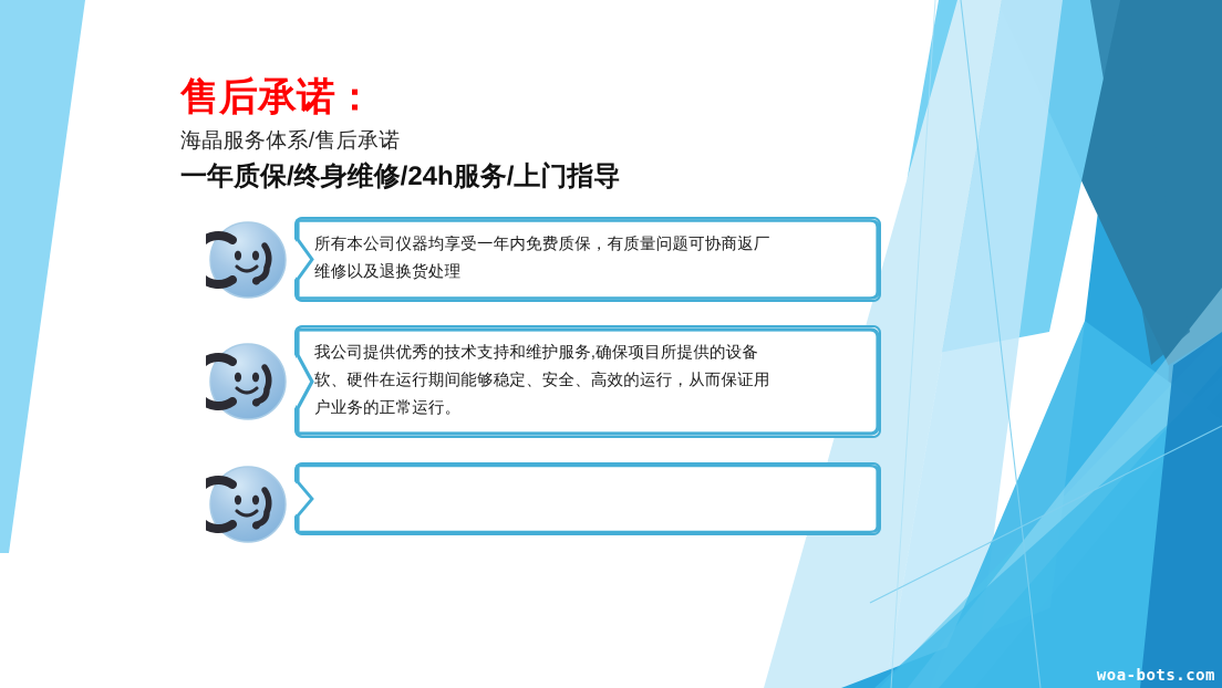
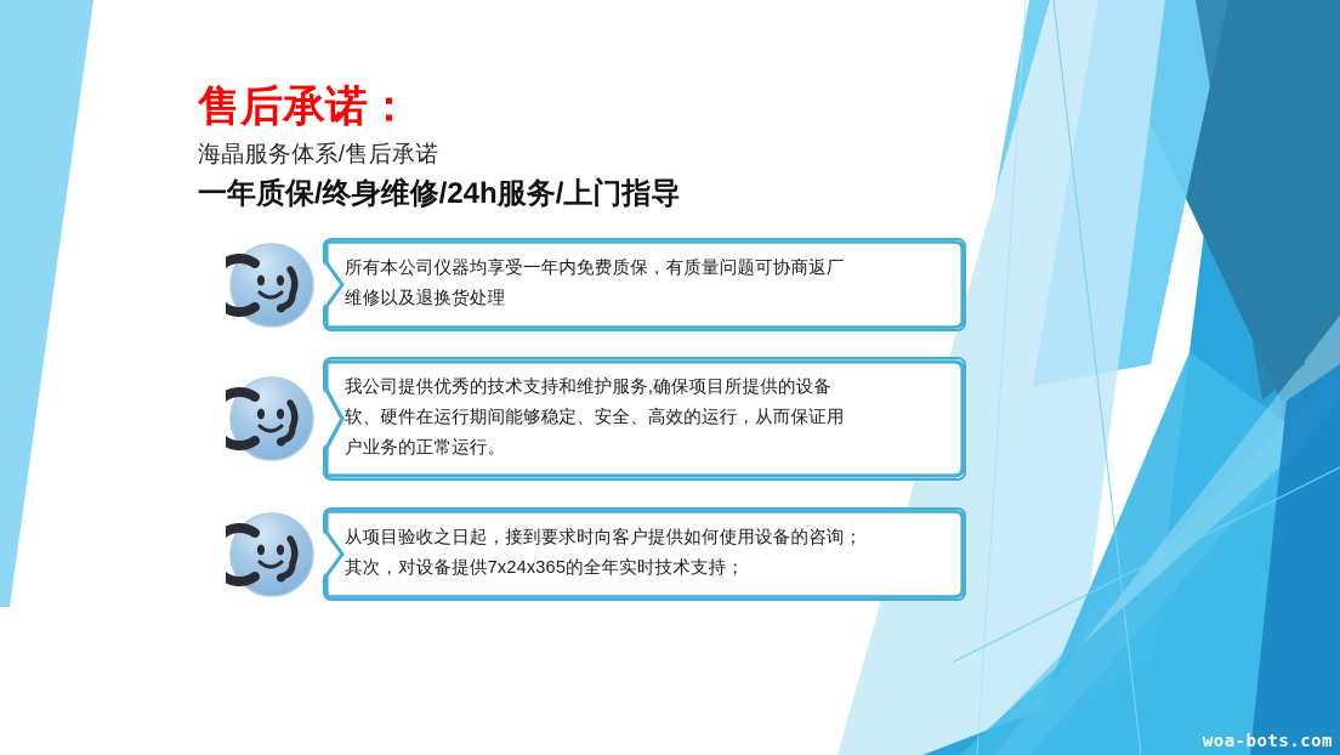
  售后承诺：
  海晶服务体系/售后承诺
  一年质保/终身维修/24h服务/上门指导
  所有本公司仪器均享受一年内免费质保，有质量问题可协商返厂
  维修以及退换货处理
  我公司提供优秀的技术支持和维护服务,确保项目所提供的设备
  软、硬件在运行期间能够稳定、安全、高效的运行，从而保证用
  户业务的正常运行。
+ 从项目验收之日起，接到要求时向客户提供如何使用设备的咨询；
+ 其次，对设备提供7x24x365的全年实时技术支持；
  woa-bots.com
